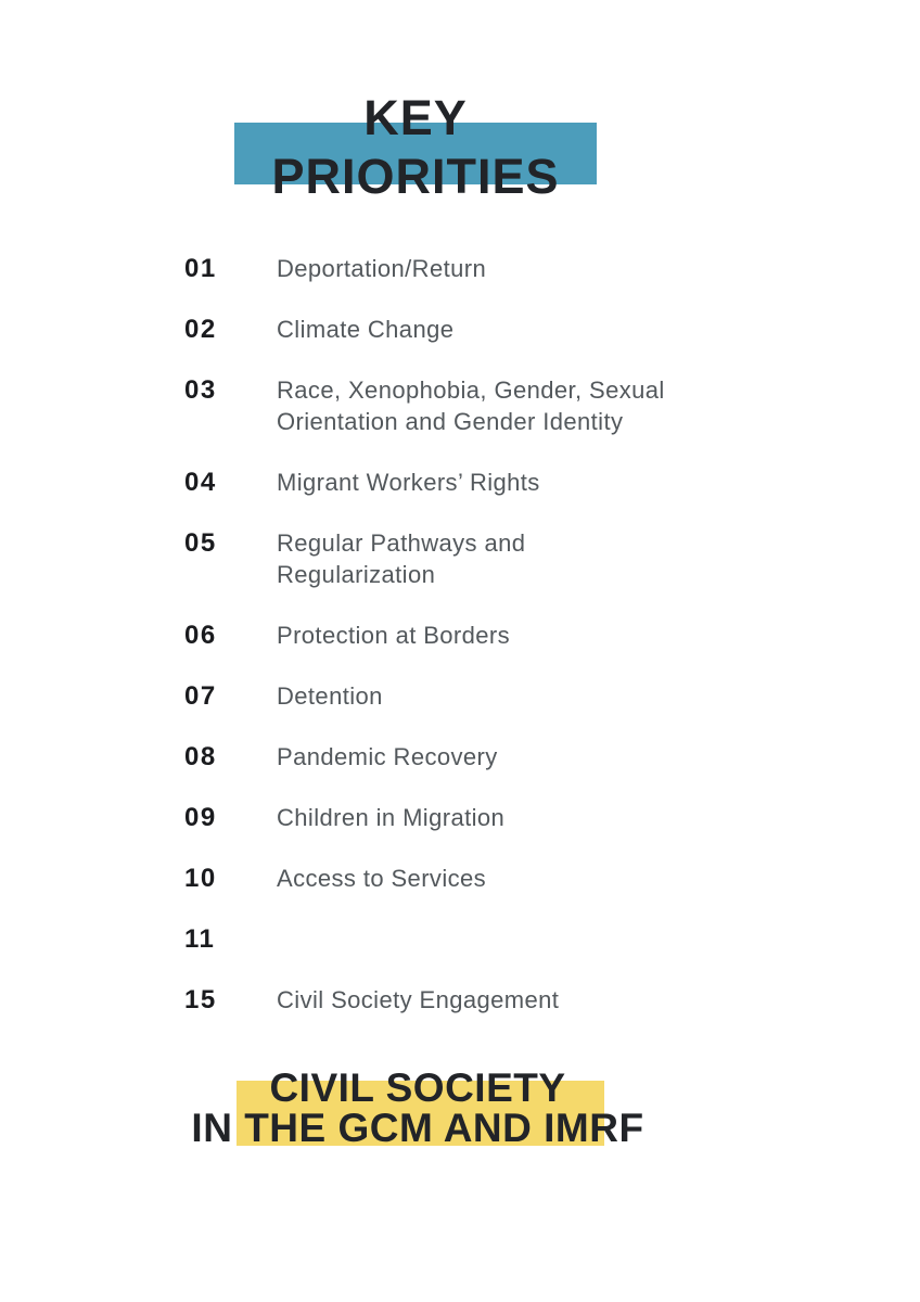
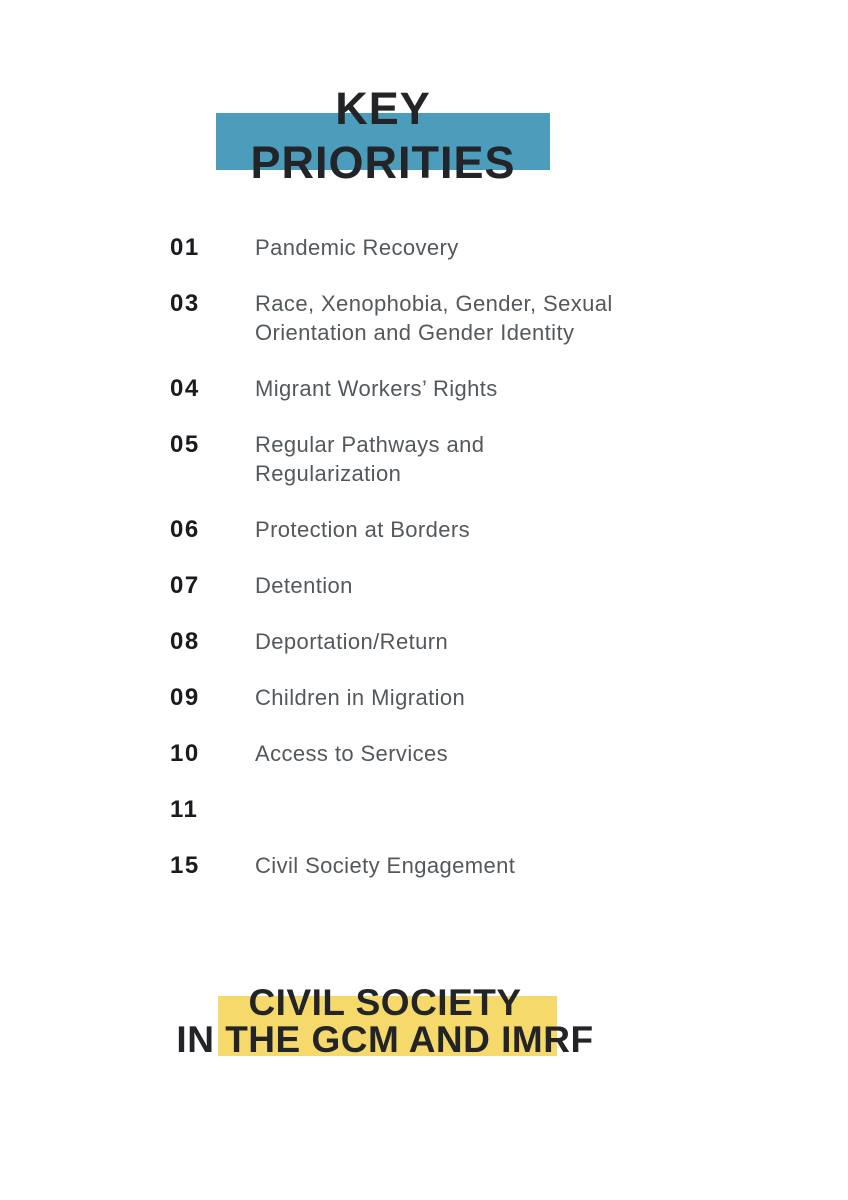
  KEY
  PRIORITIES
  01
- Deportation/Return
+ Pandemic Recovery
- 02
- Climate Change
  03
  Race, Xenophobia, Gender, Sexual
  Orientation and Gender Identity
  04
  Migrant Workers’ Rights
  05
  Regular Pathways and
  Regularization
  06
  Protection at Borders
  07
  Detention
  08
- Pandemic Recovery
+ Deportation/Return
  09
  Children in Migration
  10
  Access to Services
  11
  15
  Civil Society Engagement
  CIVIL SOCIETY
  IN THE GCM AND IMRF
